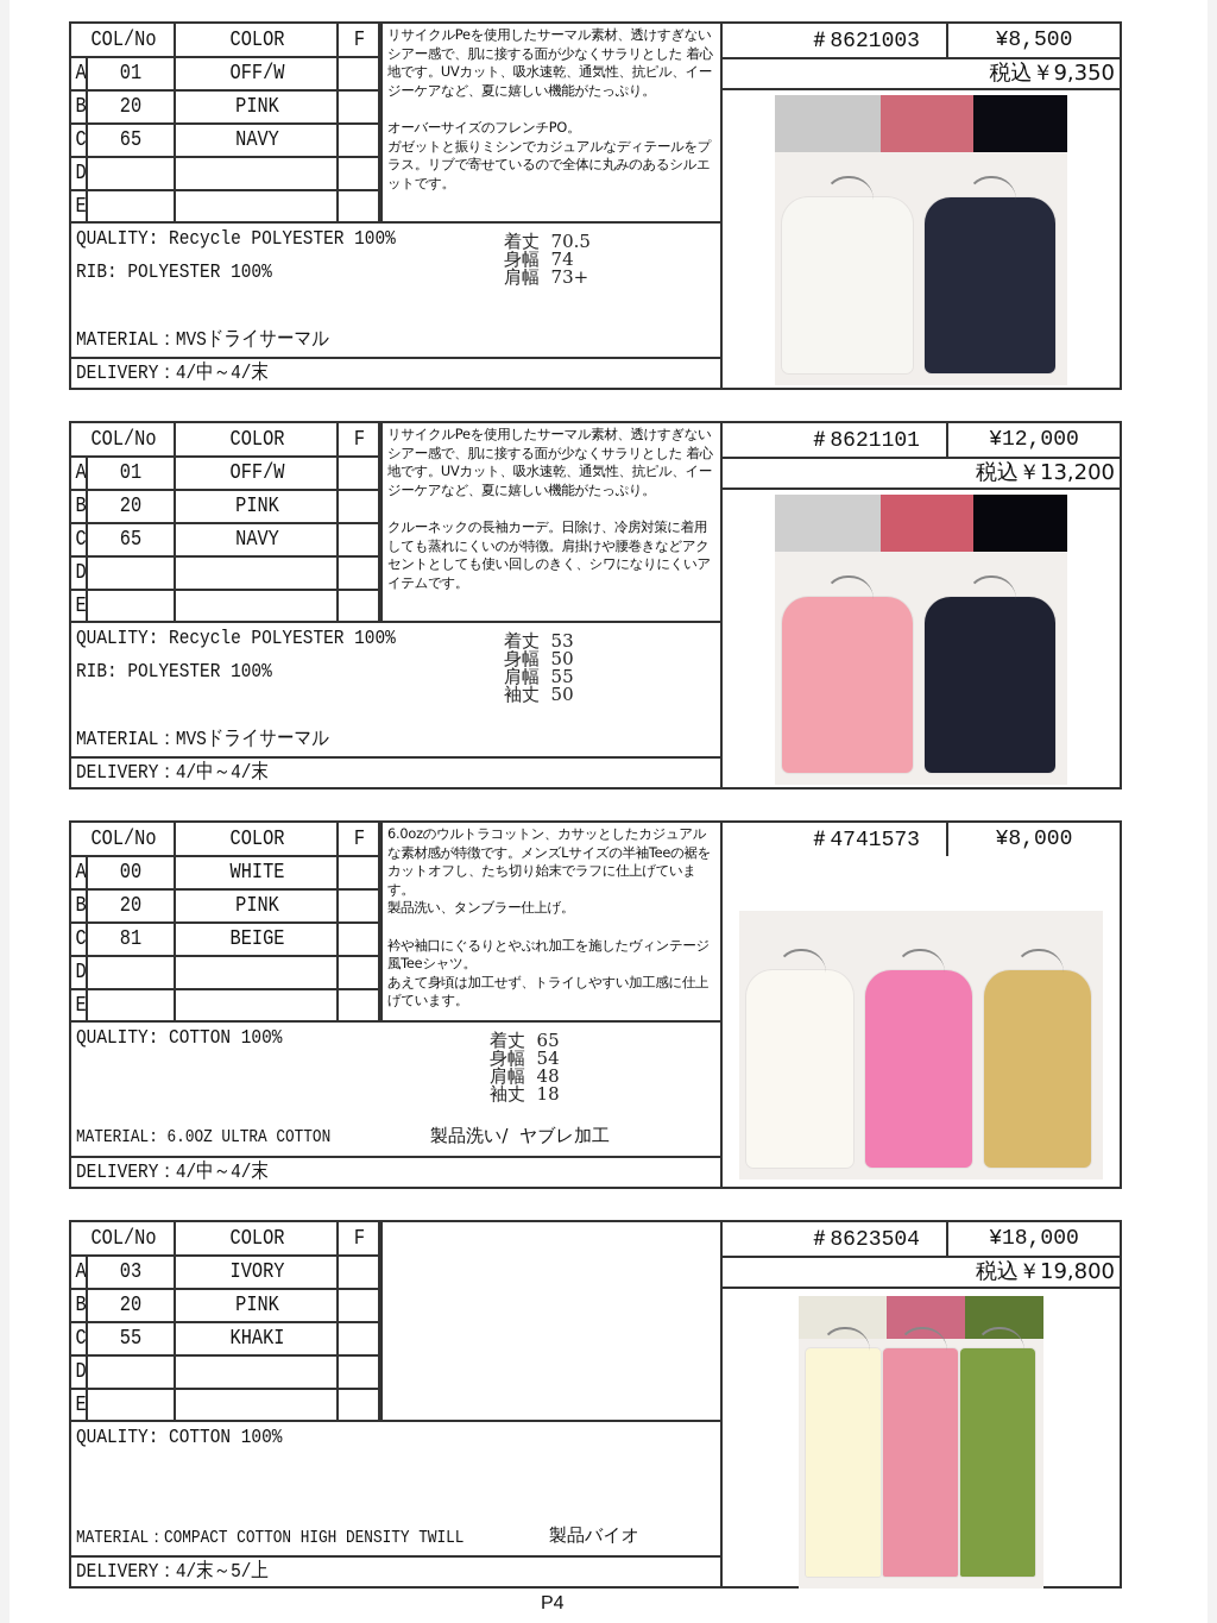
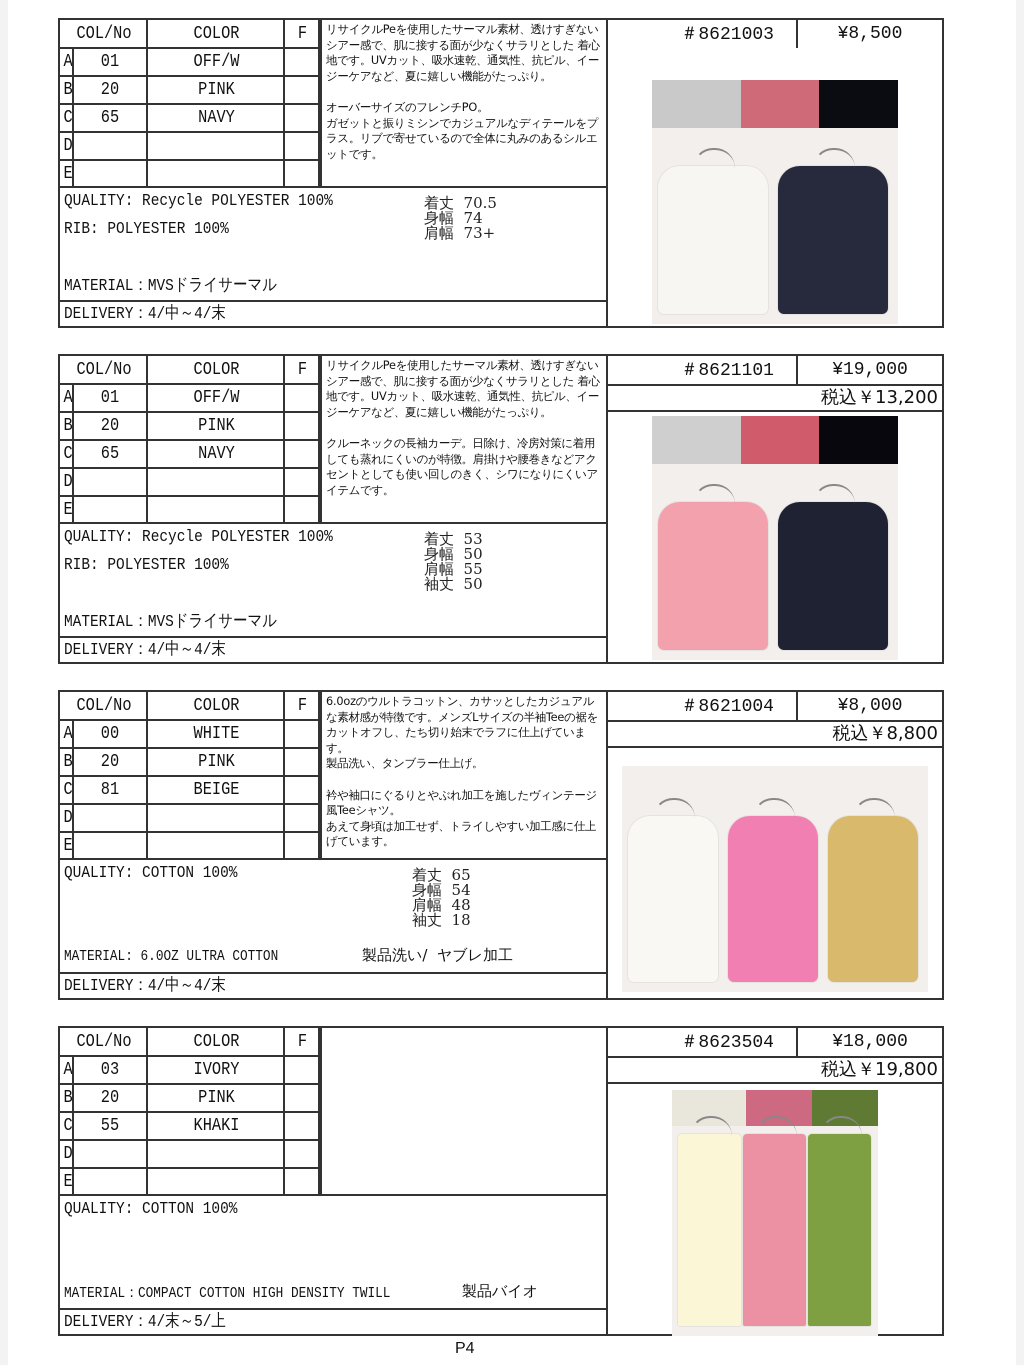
  COL/No
  COLOR
  F
  A
  01
  OFF/W
  B
  20
  PINK
  C
  65
  NAVY
  D
  E
  リサイクルPeを使用したサーマル素材、透けすぎないシアー感で、肌に接する面が少なくサラリとした 着心地です。UVカット、吸水速乾、通気性、抗ピル、イージーケアなど、夏に嬉しい機能がたっぷり。
  オーバーサイズのフレンチPO。
  ガゼットと振りミシンでカジュアルなディテールをプラス。リブで寄せているので全体に丸みのあるシルエットです。
  QUALITY: Recycle POLYESTER 100%
  RIB: POLYESTER 100%
  着丈 70.5
  身幅 74
  肩幅 73+
  MATERIAL：MVSドライサーマル
  DELIVERY：4/中～4/末
  ＃8621003
  ¥8,500
- 税込￥9,350
  COL/No
  COLOR
  F
  A
  01
  OFF/W
  B
  20
  PINK
  C
  65
  NAVY
  D
  E
  リサイクルPeを使用したサーマル素材、透けすぎないシアー感で、肌に接する面が少なくサラリとした 着心地です。UVカット、吸水速乾、通気性、抗ピル、イージーケアなど、夏に嬉しい機能がたっぷり。
  クルーネックの長袖カーデ。日除け、冷房対策に着用しても蒸れにくいのが特徴。肩掛けや腰巻きなどアクセントとしても使い回しのきく、シワになりにくいアイテムです。
  QUALITY: Recycle POLYESTER 100%
  RIB: POLYESTER 100%
  着丈 53
  身幅 50
  肩幅 55
  袖丈 50
  MATERIAL：MVSドライサーマル
  DELIVERY：4/中～4/末
  ＃8621101
- ¥12,000
+ ¥19,000
  税込￥13,200
  COL/No
  COLOR
  F
  A
  00
  WHITE
  B
  20
  PINK
  C
  81
  BEIGE
  D
  E
  6.0ozのウルトラコットン、カサッとしたカジュアルな素材感が特徴です。メンズLサイズの半袖Teeの裾をカットオフし、たち切り始末でラフに仕上げています。
  製品洗い、タンブラー仕上げ。
  衿や袖口にぐるりとやぶれ加工を施したヴィンテージ風Teeシャツ。
  あえて身頃は加工せず、トライしやすい加工感に仕上げています。
  QUALITY: COTTON 100%
  着丈 65
  身幅 54
  肩幅 48
  袖丈 18
  MATERIAL: 6.0OZ ULTRA COTTON
  製品洗い/ ヤブレ加工
  DELIVERY：4/中～4/末
- ＃4741573
+ ＃8621004
  ¥8,000
+ 税込￥8,800
  COL/No
  COLOR
  F
  A
  03
  IVORY
  B
  20
  PINK
  C
  55
  KHAKI
  D
  E
  QUALITY: COTTON 100%
  MATERIAL：COMPACT COTTON HIGH DENSITY TWILL
  製品バイオ
  DELIVERY：4/末～5/上
  ＃8623504
  ¥18,000
  税込￥19,800
  P4
